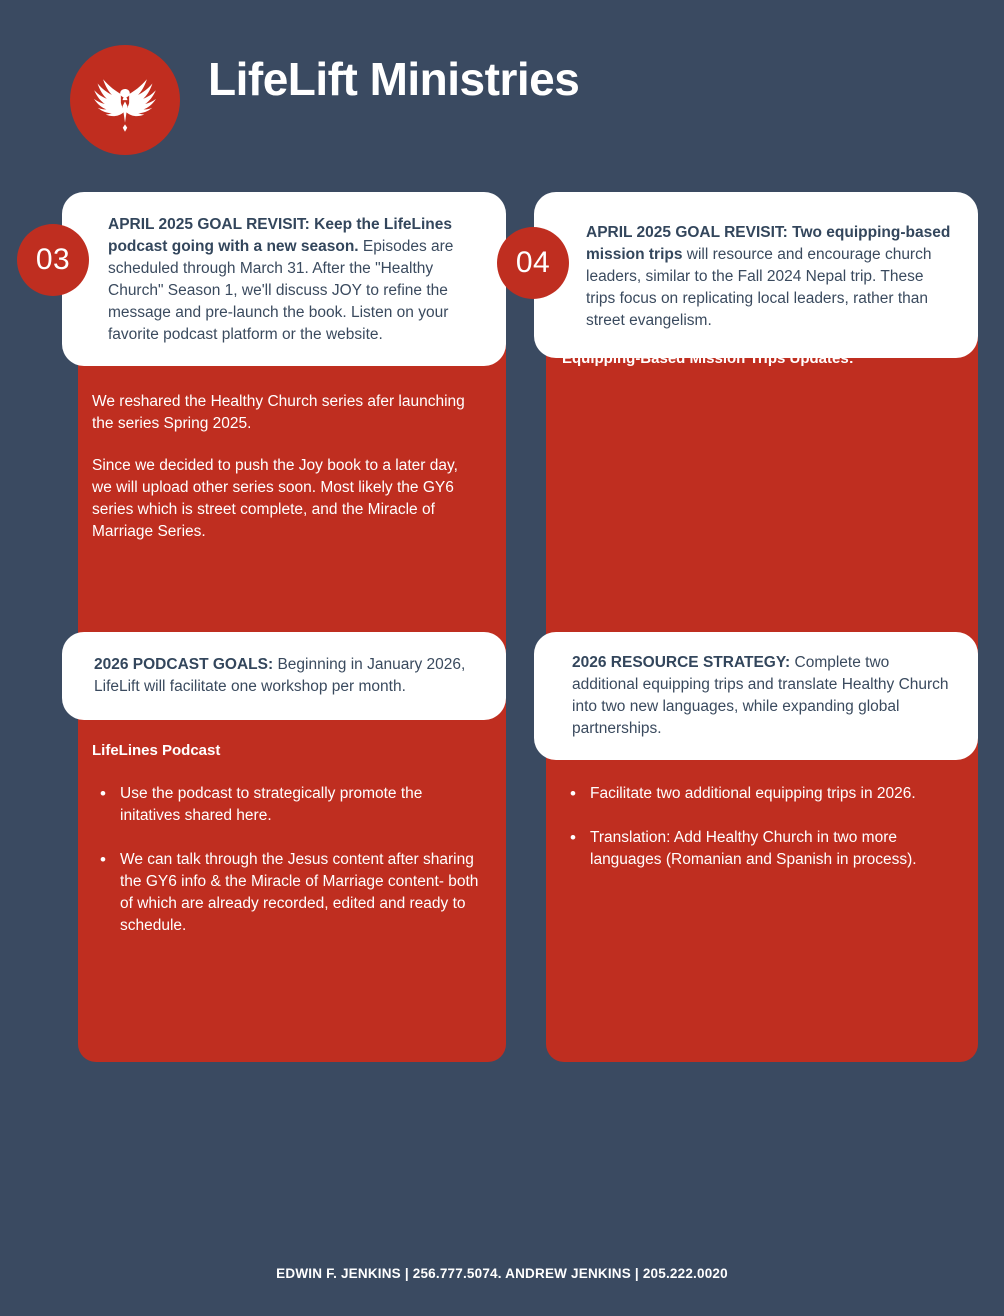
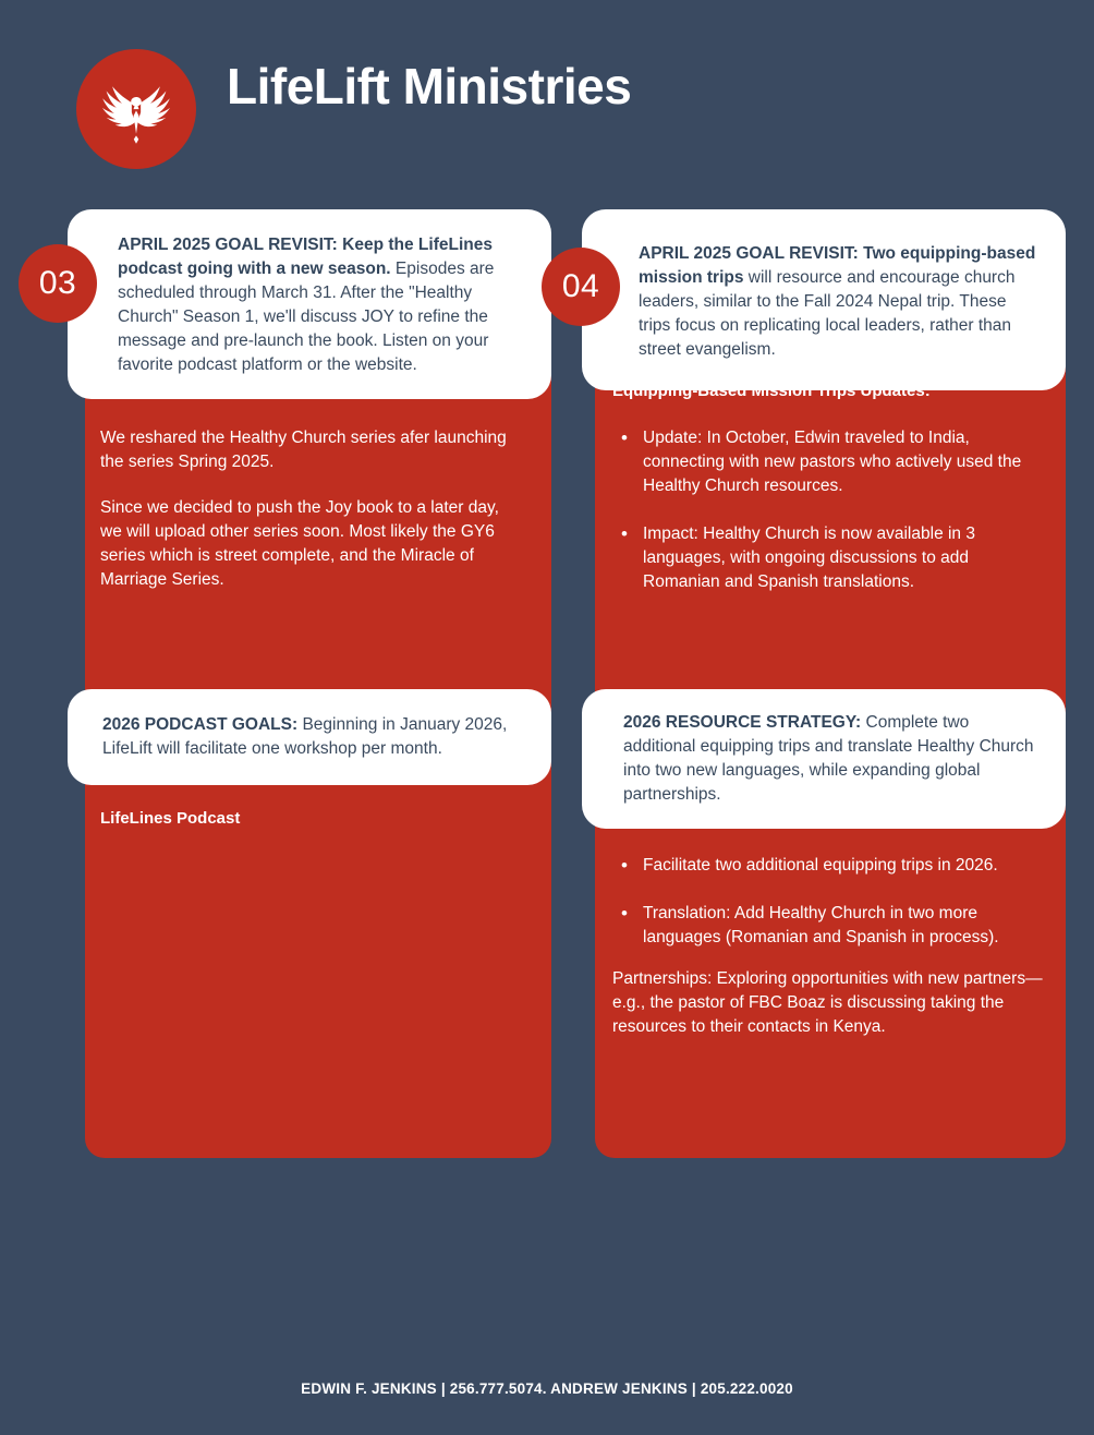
  LifeLift Ministries
  03
  APRIL 2025 GOAL REVISIT: Keep the LifeLines podcast going with a new season. Episodes are scheduled through March 31. After the "Healthy Church" Season 1, we'll discuss JOY to refine the message and pre-launch the book. Listen on your favorite podcast platform or the website.
  Podcast Updates – LifeLines:
  We reshared the Healthy Church series afer launching the series Spring 2025.
  Since we decided to push the Joy book to a later day, we will upload other series soon. Most likely the GY6 series which is street complete, and the Miracle of Marriage Series.
  2026 PODCAST GOALS: Beginning in January 2026, LifeLift will facilitate one workshop per month.
  LifeLines Podcast
- Use the podcast to strategically promote the initatives shared here.
- We can talk through the Jesus content after sharing the GY6 info & the Miracle of Marriage content- both of which are already recorded, edited and ready to schedule.
  04
  APRIL 2025 GOAL REVISIT: Two equipping-based mission trips will resource and encourage church leaders, similar to the Fall 2024 Nepal trip. These trips focus on replicating local leaders, rather than street evangelism.
  Equipping-Based Mission Trips Updates:
+ Update: In October, Edwin traveled to India, connecting with new pastors who actively used the Healthy Church resources.
+ Impact: Healthy Church is now available in 3 languages, with ongoing discussions to add Romanian and Spanish translations.
  2026 RESOURCE STRATEGY: Complete two additional equipping trips and translate Healthy Church into two new languages, while expanding global partnerships.
  Facilitate two additional equipping trips in 2026.
  Translation: Add Healthy Church in two more languages (Romanian and Spanish in process).
+ Partnerships: Exploring opportunities with new partners—e.g., the pastor of FBC Boaz is discussing taking the resources to their contacts in Kenya.
  EDWIN F. JENKINS | 256.777.5074. ANDREW JENKINS | 205.222.0020
